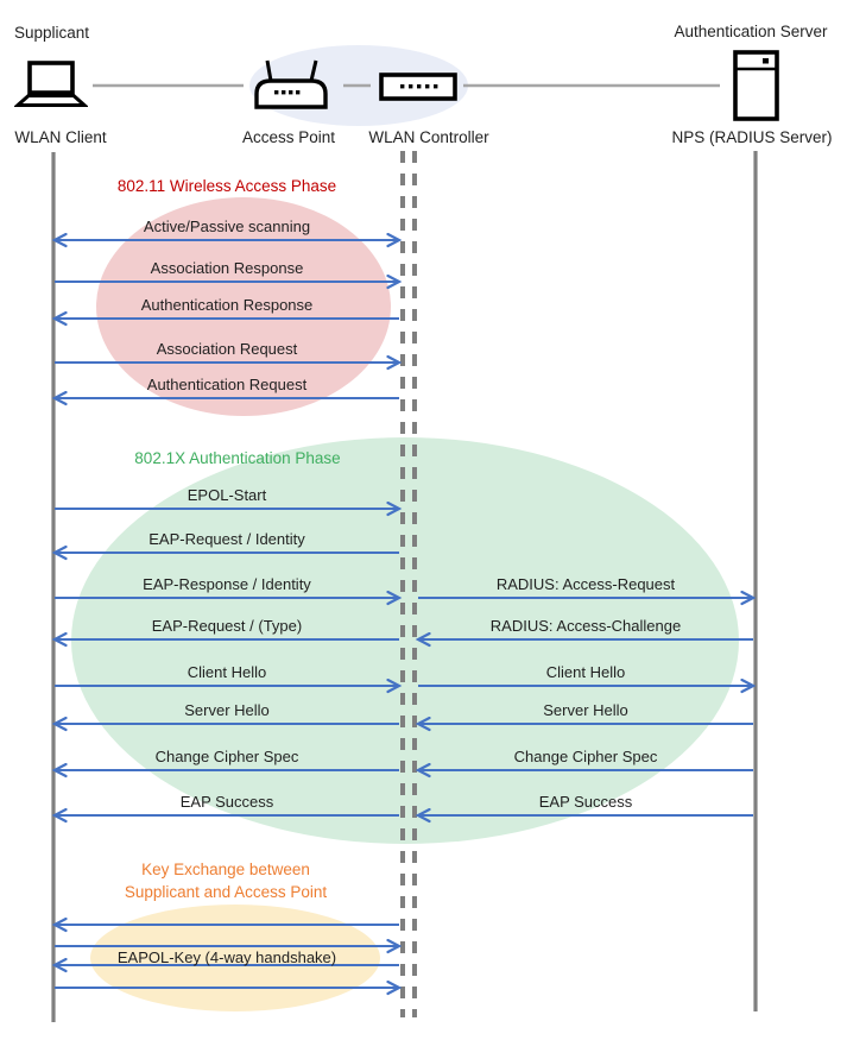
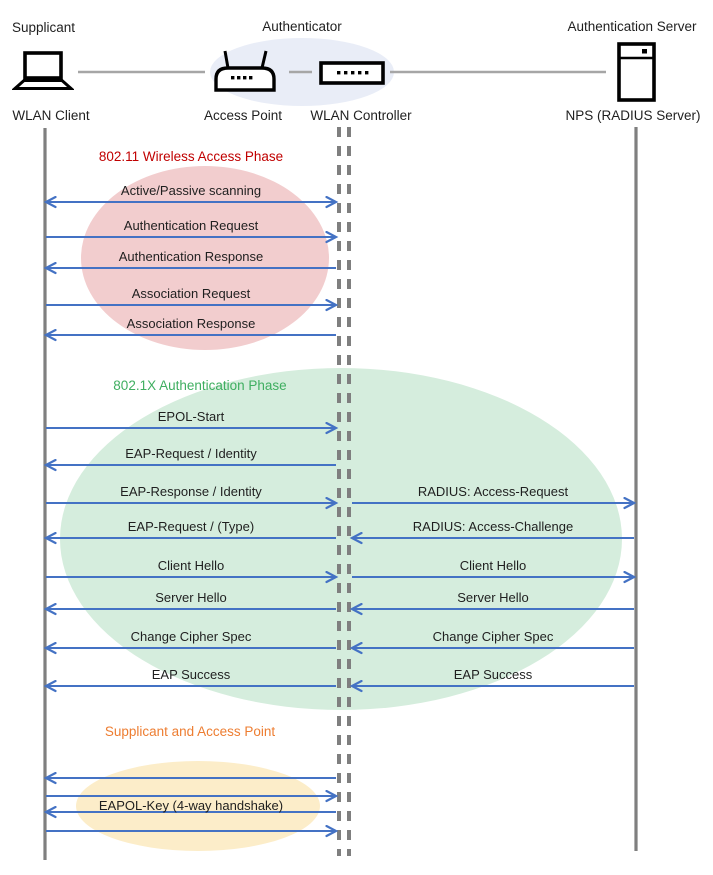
  Supplicant
+ Authenticator
  Authentication Server
  WLAN Client
  Access Point
  WLAN Controller
  NPS (RADIUS Server)
  802.11 Wireless Access Phase
  802.1X Authentication Phase
- Key Exchange between
  Supplicant and Access Point
  Active/Passive scanning
- Association Response
+ Authentication Request
  Authentication Response
  Association Request
- Authentication Request
+ Association Response
  EPOL-Start
  EAP-Request / Identity
  EAP-Response / Identity
  RADIUS: Access-Request
  EAP-Request / (Type)
  RADIUS: Access-Challenge
  Client Hello
  Client Hello
  Server Hello
  Server Hello
  Change Cipher Spec
  Change Cipher Spec
  EAP Success
  EAP Success
  EAPOL-Key (4-way handshake)
